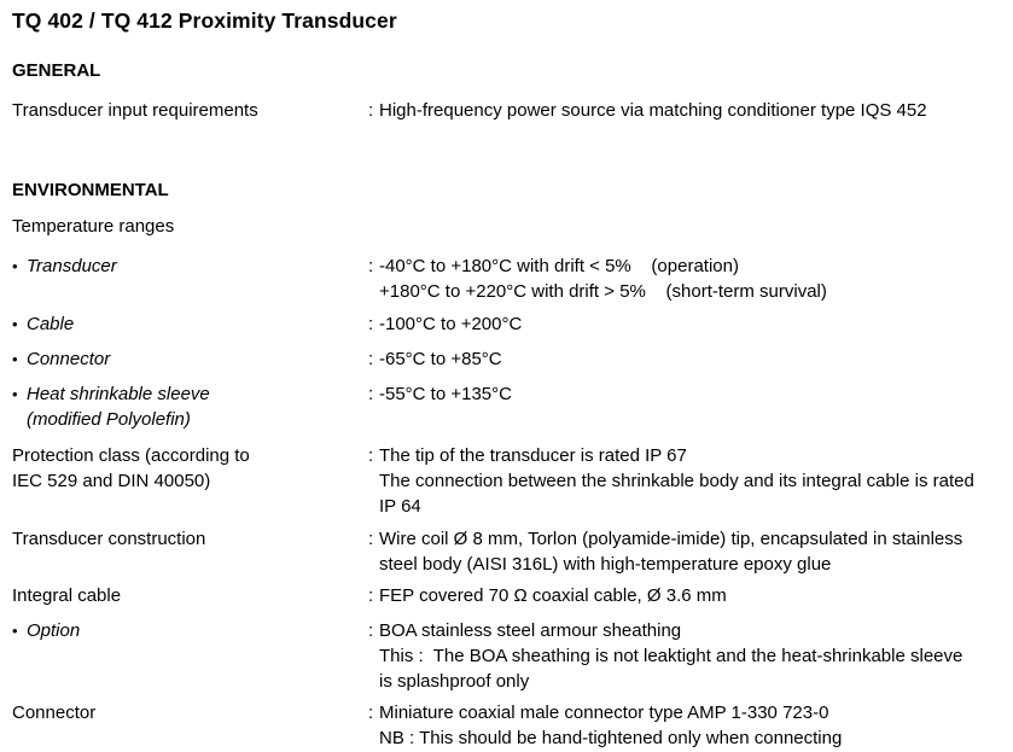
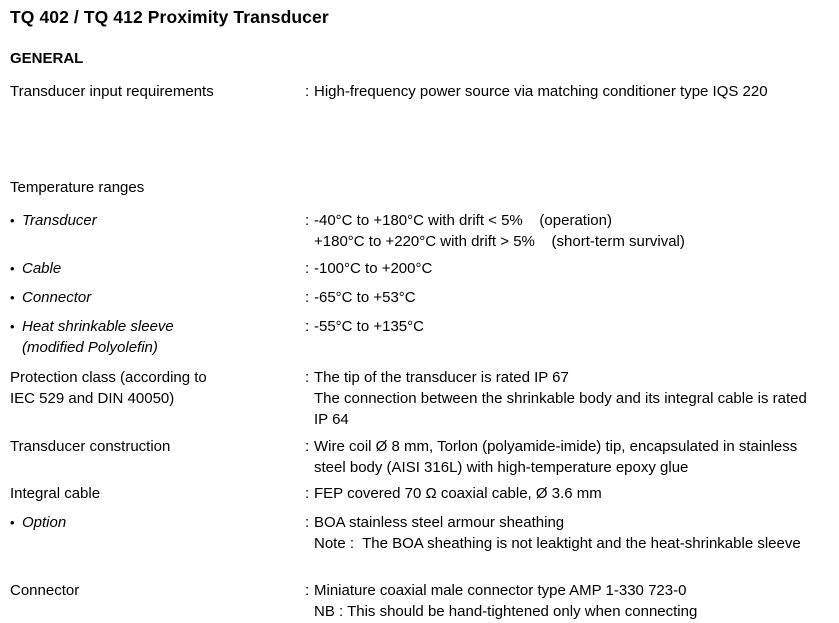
  TQ 402 / TQ 412 Proximity Transducer
  GENERAL
  Transducer input requirements
  :
- High-frequency power source via matching conditioner type IQS 452
+ High-frequency power source via matching conditioner type IQS 220
- ENVIRONMENTAL
  Temperature ranges
  •
  Transducer
  :
  -40°C to +180°C with drift < 5% (operation)
  +180°C to +220°C with drift > 5% (short-term survival)
  •
  Cable
  :
  -100°C to +200°C
  •
  Connector
  :
- -65°C to +85°C
+ -65°C to +53°C
  •
  Heat shrinkable sleeve
  (modified Polyolefin)
  :
  -55°C to +135°C
  Protection class (according to
  IEC 529 and DIN 40050)
  :
  The tip of the transducer is rated IP 67
  The connection between the shrinkable body and its integral cable is rated
  IP 64
  Transducer construction
  :
  Wire coil Ø 8 mm, Torlon (polyamide-imide) tip, encapsulated in stainless
  steel body (AISI 316L) with high-temperature epoxy glue
  Integral cable
  :
  FEP covered 70 Ω coaxial cable, Ø 3.6 mm
  •
  Option
  :
  BOA stainless steel armour sheathing
- This : The BOA sheathing is not leaktight and the heat-shrinkable sleeve
+ Note : The BOA sheathing is not leaktight and the heat-shrinkable sleeve
- is splashproof only
  Connector
  :
  Miniature coaxial male connector type AMP 1-330 723-0
  NB : This should be hand-tightened only when connecting
